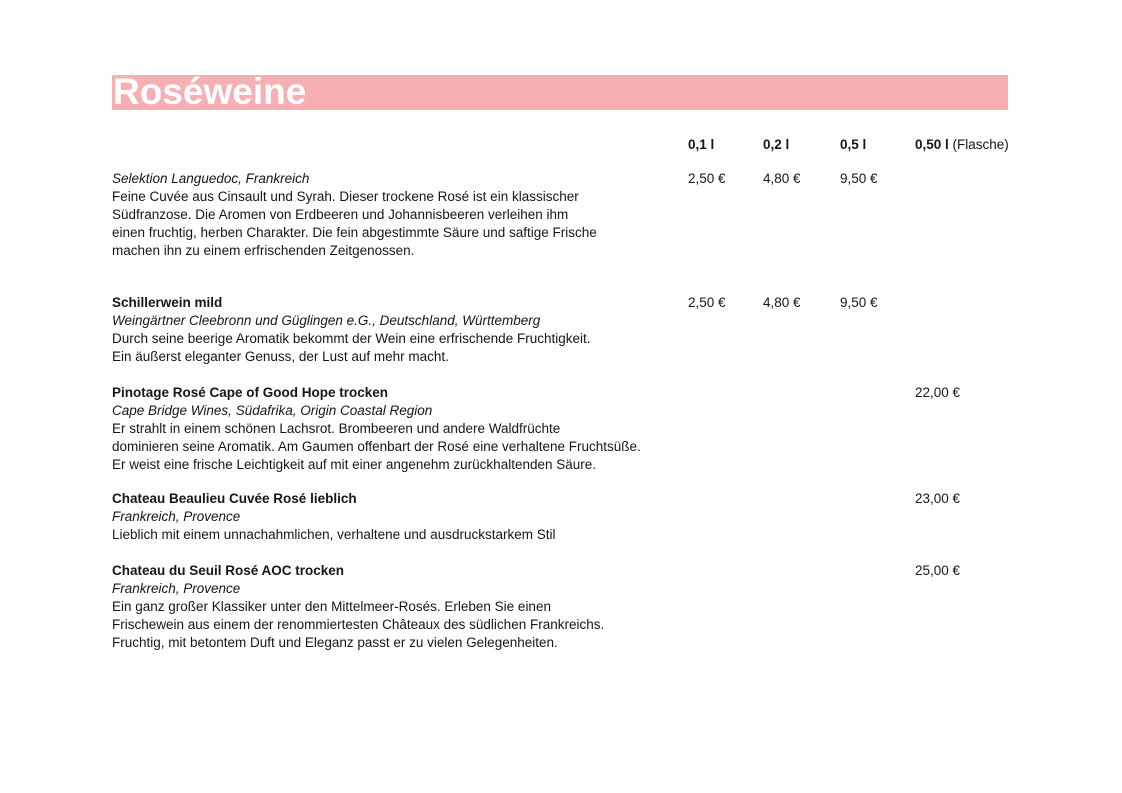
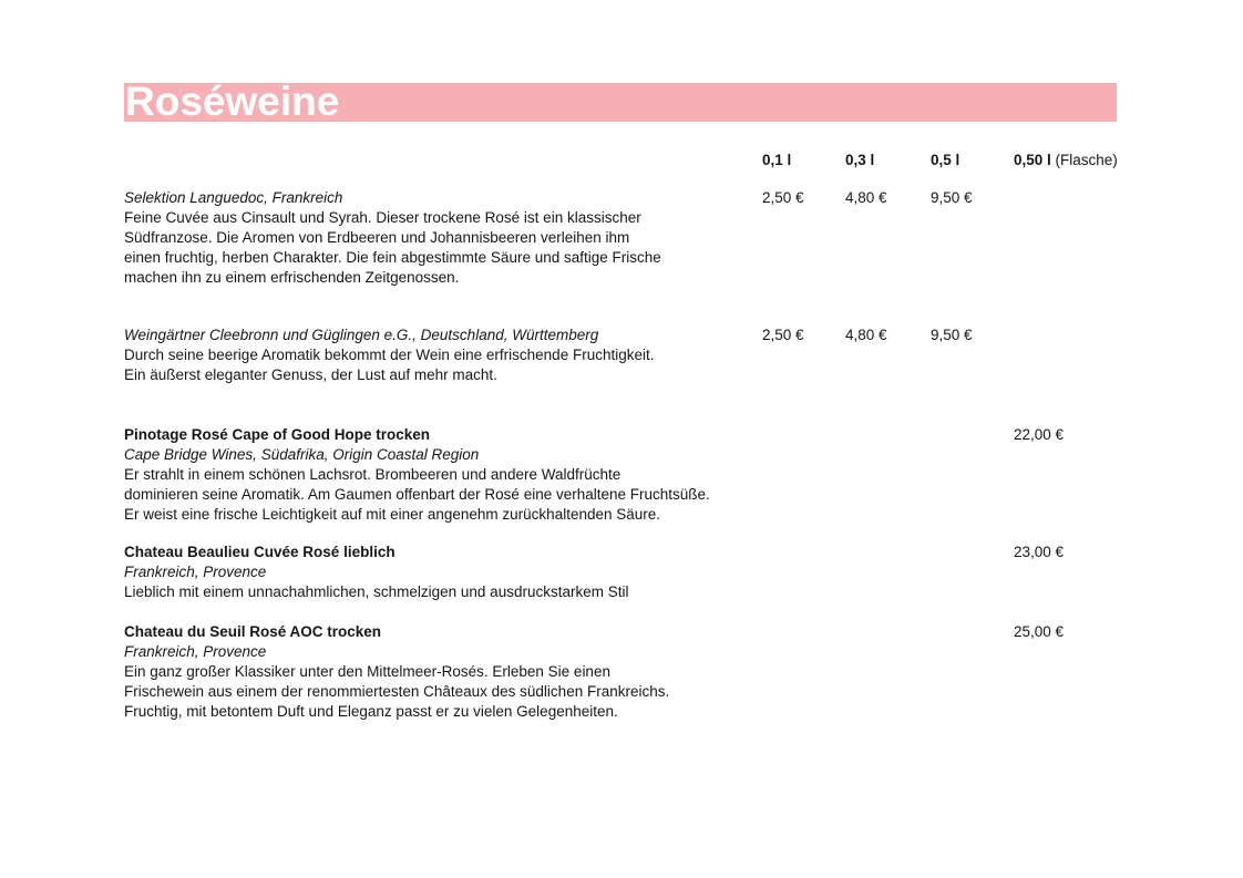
  Roséweine
  0,1 l
- 0,2 l
+ 0,3 l
  0,5 l
  0,50 l (Flasche)
  Selektion Languedoc, Frankreich
  Feine Cuvée aus Cinsault und Syrah. Dieser trockene Rosé ist ein klassischer
  Südfranzose. Die Aromen von Erdbeeren und Johannisbeeren verleihen ihm
  einen fruchtig, herben Charakter. Die fein abgestimmte Säure und saftige Frische
  machen ihn zu einem erfrischenden Zeitgenossen.
  2,50 €
  4,80 €
  9,50 €
- Schillerwein mild
  Weingärtner Cleebronn und Güglingen e.G., Deutschland, Württemberg
  Durch seine beerige Aromatik bekommt der Wein eine erfrischende Fruchtigkeit.
  Ein äußerst eleganter Genuss, der Lust auf mehr macht.
  2,50 €
  4,80 €
  9,50 €
  Pinotage Rosé Cape of Good Hope trocken
  Cape Bridge Wines, Südafrika, Origin Coastal Region
  Er strahlt in einem schönen Lachsrot. Brombeeren und andere Waldfrüchte
  dominieren seine Aromatik. Am Gaumen offenbart der Rosé eine verhaltene Fruchtsüße.
  Er weist eine frische Leichtigkeit auf mit einer angenehm zurückhaltenden Säure.
  22,00 €
  Chateau Beaulieu Cuvée Rosé lieblich
  Frankreich, Provence
- Lieblich mit einem unnachahmlichen, verhaltene und ausdruckstarkem Stil
+ Lieblich mit einem unnachahmlichen, schmelzigen und ausdruckstarkem Stil
  23,00 €
  Chateau du Seuil Rosé AOC trocken
  Frankreich, Provence
  Ein ganz großer Klassiker unter den Mittelmeer-Rosés. Erleben Sie einen
  Frischewein aus einem der renommiertesten Châteaux des südlichen Frankreichs.
  Fruchtig, mit betontem Duft und Eleganz passt er zu vielen Gelegenheiten.
  25,00 €
